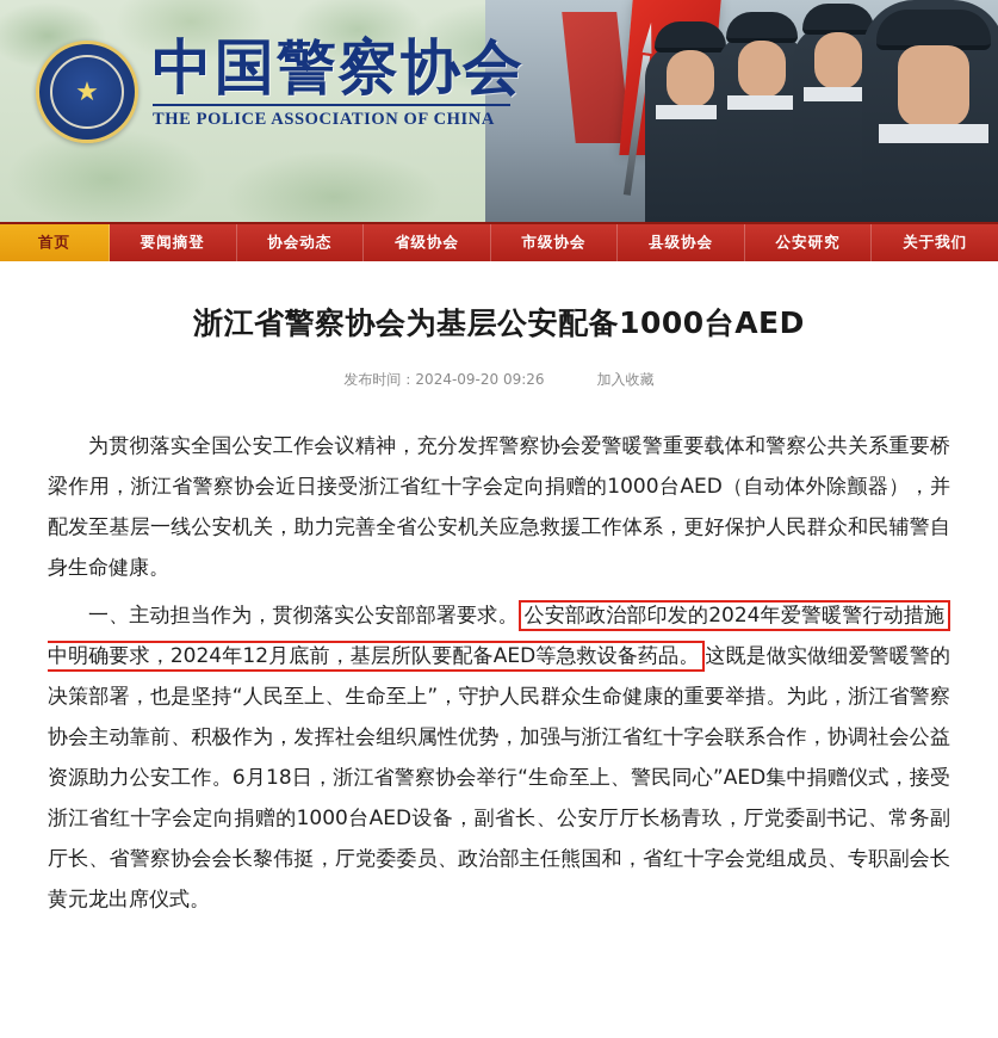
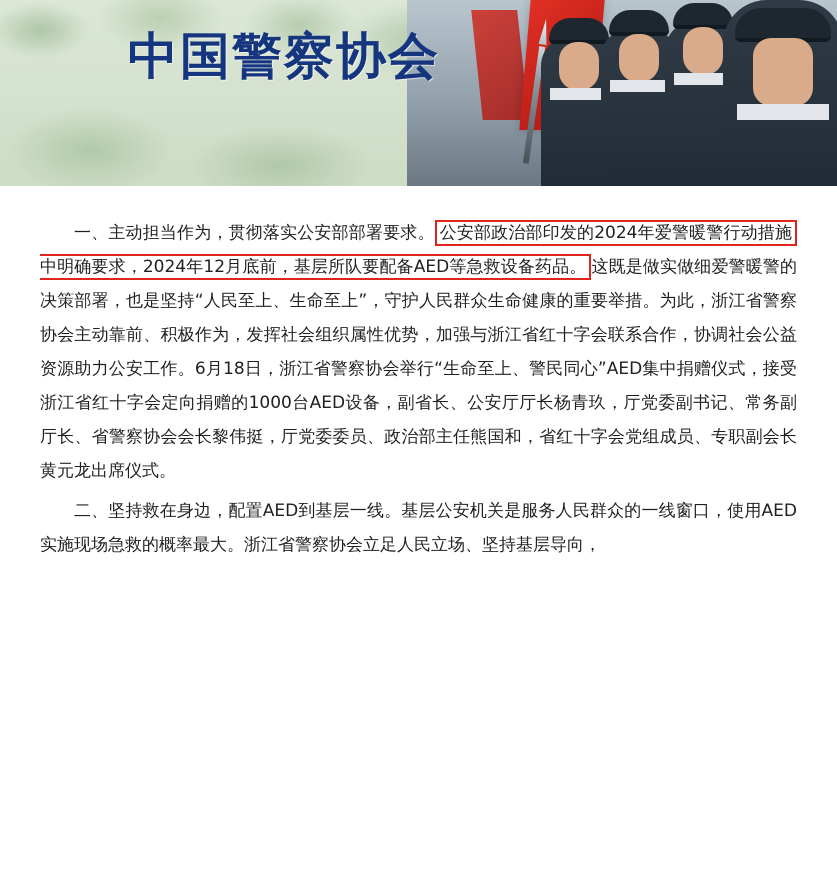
- ★
  中国警察协会
- THE POLICE ASSOCIATION OF CHINA
- 首页
- 要闻摘登
- 协会动态
- 省级协会
- 市级协会
- 县级协会
- 公安研究
- 关于我们
- 浙江省警察协会为基层公安配备1000台AED
- 发布时间：2024-09-20 09:26
- 加入收藏
- 为贯彻落实全国公安工作会议精神，充分发挥警察协会爱警暖警重要载体和警察公共关系重要桥梁作用，浙江省警察协会近日接受浙江省红十字会定向捐赠的1000台AED（自动体外除颤器），并配发至基层一线公安机关，助力完善全省公安机关应急救援工作体系，更好保护人民群众和民辅警自身生命健康。
  一、主动担当作为，贯彻落实公安部部署要求。 公安部政治部印发的2024年爱警暖警行动措施中明确要求，2024年12月底前，基层所队要配备AED等急救设备药品。 这既是做实做细爱警暖警的决策部署，也是坚持“人民至上、生命至上”，守护人民群众生命健康的重要举措。为此，浙江省警察协会主动靠前、积极作为，发挥社会组织属性优势，加强与浙江省红十字会联系合作，协调社会公益资源助力公安工作。6月18日，浙江省警察协会举行“生命至上、警民同心”AED集中捐赠仪式，接受浙江省红十字会定向捐赠的1000台AED设备，副省长、公安厅厅长杨青玖，厅党委副书记、常务副厅长、省警察协会会长黎伟挺，厅党委委员、政治部主任熊国和，省红十字会党组成员、专职副会长黄元龙出席仪式。
+ 二、坚持救在身边，配置AED到基层一线。基层公安机关是服务人民群众的一线窗口，使用AED实施现场急救的概率最大。浙江省警察协会立足人民立场、坚持基层导向，
